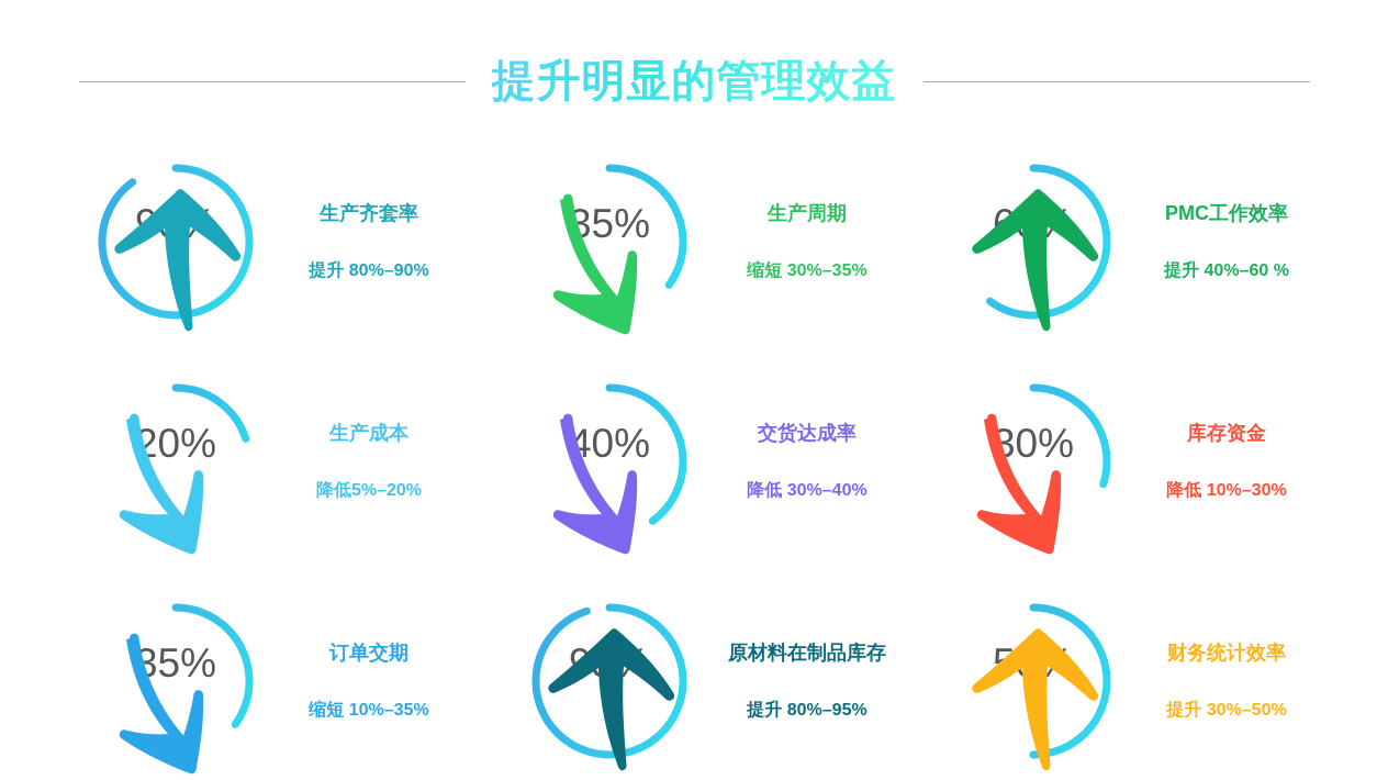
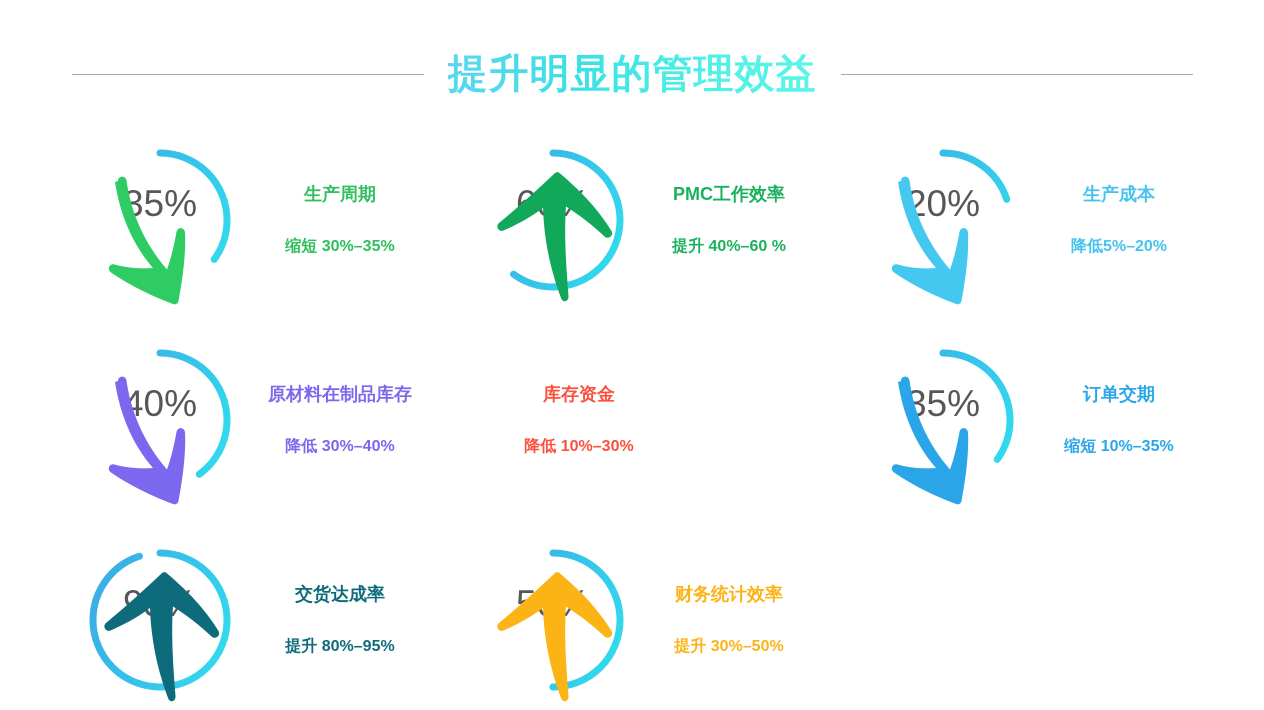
  提升明显的管理效益
- 生产齐套率
- 提升 80%–90%
  35%
  生产周期
  缩短 30%–35%
  PMC工作效率
  提升 40%–60 %
  20%
  生产成本
  降低5%–20%
  40%
- 交货达成率
+ 原材料在制品库存
  降低 30%–40%
- 30%
  库存资金
  降低 10%–30%
  35%
  订单交期
  缩短 10%–35%
- 原材料在制品库存
+ 交货达成率
  提升 80%–95%
  财务统计效率
  提升 30%–50%
